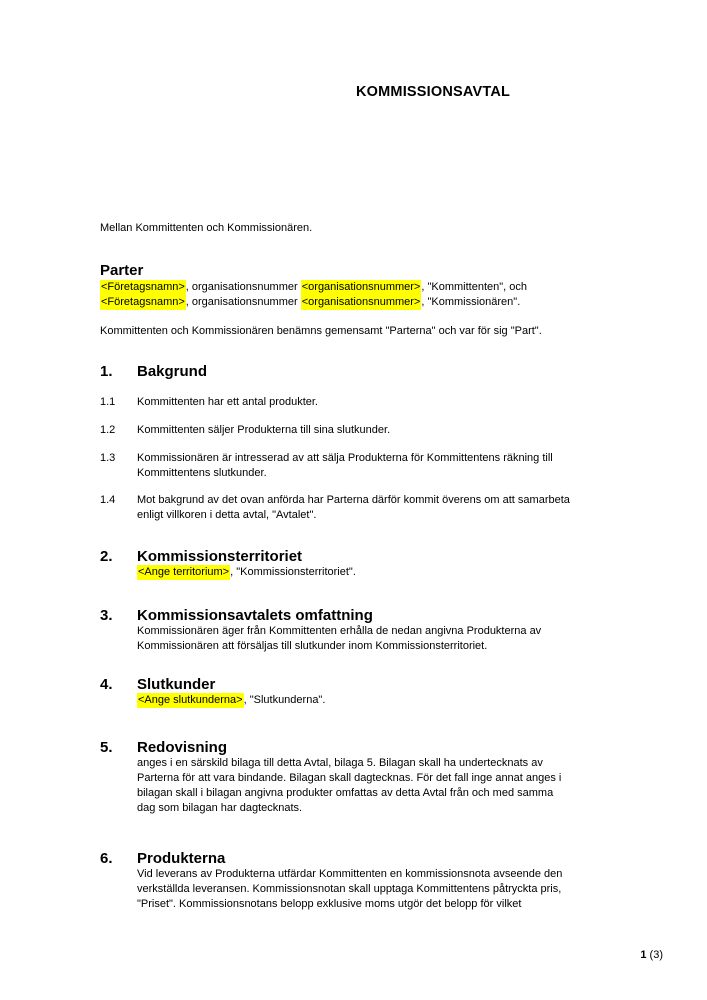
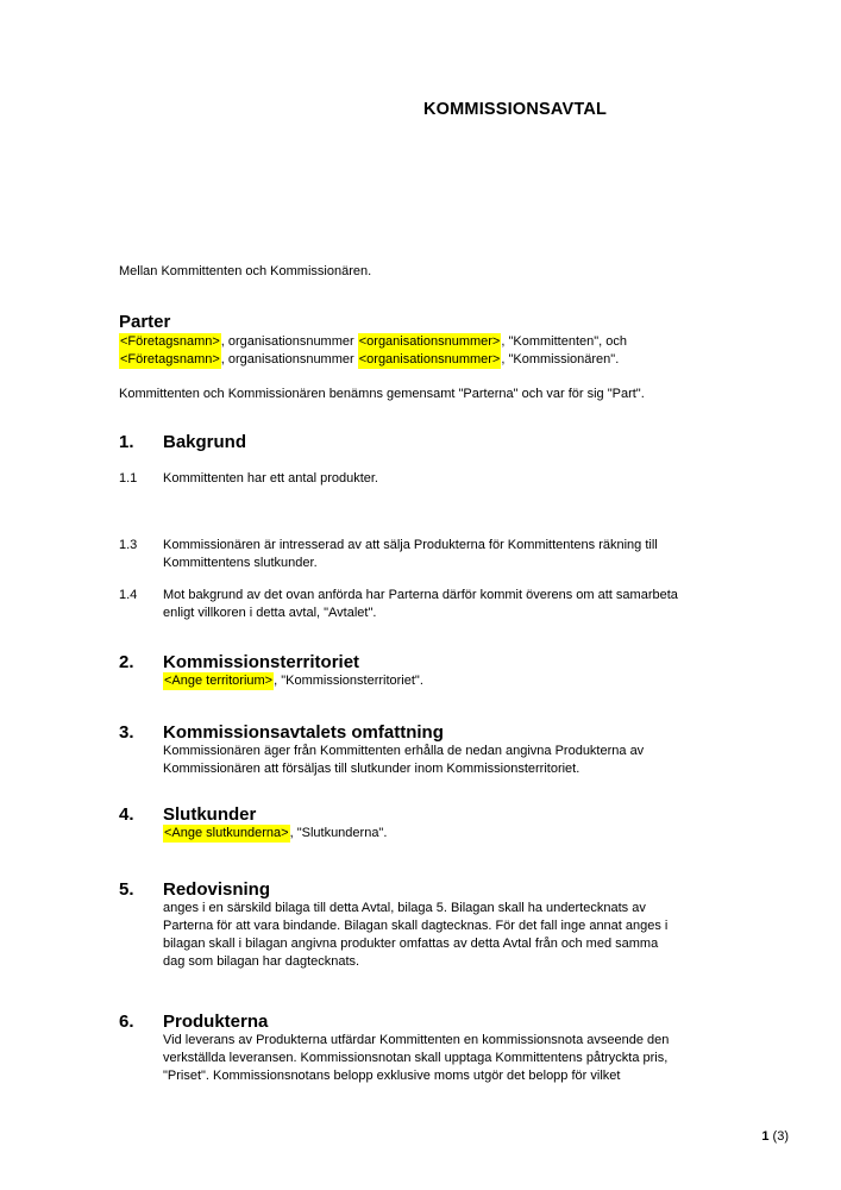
  KOMMISSIONSAVTAL
  Mellan Kommittenten och Kommissionären.
  Parter
  <Företagsnamn>, organisationsnummer <organisationsnummer>, "Kommittenten", och
  <Företagsnamn>, organisationsnummer <organisationsnummer>, "Kommissionären".
  Kommittenten och Kommissionären benämns gemensamt "Parterna" och var för sig "Part".
  1. Bakgrund
  1.1
  Kommittenten har ett antal produkter.
- 1.2
- Kommittenten säljer Produkterna till sina slutkunder.
  1.3
  Kommissionären är intresserad av att sälja Produkterna för Kommittentens räkning till
  Kommittentens slutkunder.
  1.4
  Mot bakgrund av det ovan anförda har Parterna därför kommit överens om att samarbeta
  enligt villkoren i detta avtal, "Avtalet".
  2. Kommissionsterritoriet
  <Ange territorium>, "Kommissionsterritoriet".
  3. Kommissionsavtalets omfattning
  Kommissionären äger från Kommittenten erhålla de nedan angivna Produkterna av
  Kommissionären att försäljas till slutkunder inom Kommissionsterritoriet.
  4. Slutkunder
  <Ange slutkunderna>, "Slutkunderna".
  5. Redovisning
  anges i en särskild bilaga till detta Avtal, bilaga 5. Bilagan skall ha undertecknats av
  Parterna för att vara bindande. Bilagan skall dagtecknas. För det fall inge annat anges i
  bilagan skall i bilagan angivna produkter omfattas av detta Avtal från och med samma
  dag som bilagan har dagtecknats.
  6. Produkterna
  Vid leverans av Produkterna utfärdar Kommittenten en kommissionsnota avseende den
  verkställda leveransen. Kommissionsnotan skall upptaga Kommittentens påtryckta pris,
  "Priset". Kommissionsnotans belopp exklusive moms utgör det belopp för vilket
  1 (3)
